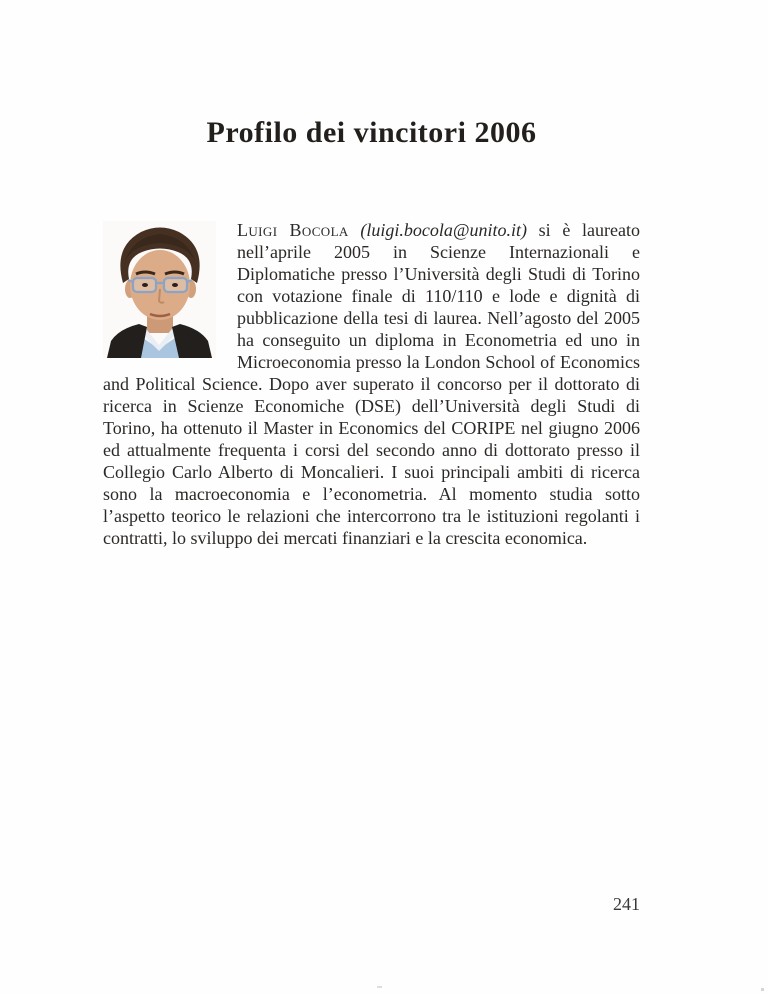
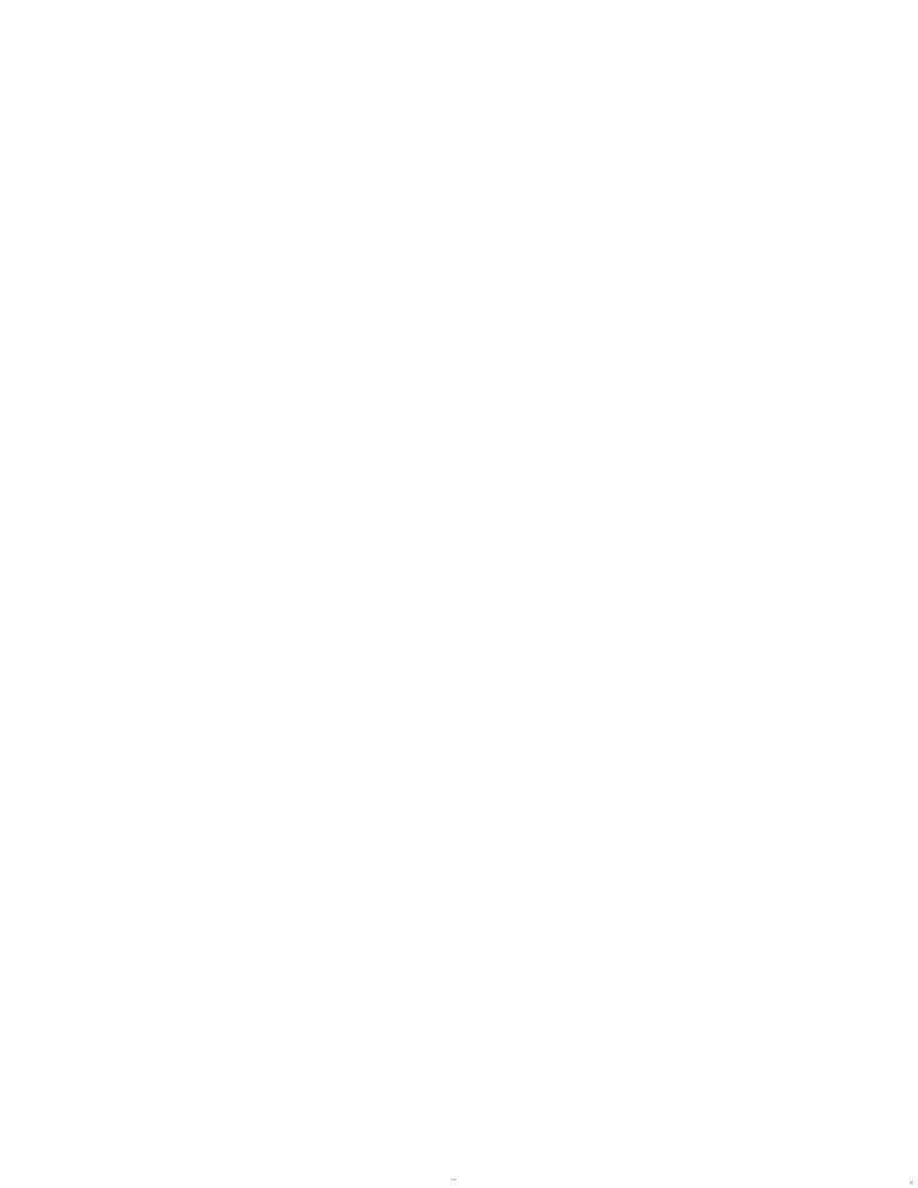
- Profilo dei vincitori 2006
- Luigi Bocola (luigi.bocola@unito.it) si è laureato nell’aprile 2005 in Scienze Internazionali e Diplomatiche presso l’Università degli Studi di Torino con votazione finale di 110/110 e lode e dignità di pubblicazione della tesi di laurea. Nell’agosto del 2005 ha conseguito un diploma in Econometria ed uno in Microeconomia presso la London School of Economics and Political Science. Dopo aver superato il concorso per il dottorato di ricerca in Scienze Economiche (DSE) dell’Università degli Studi di Torino, ha ottenuto il Master in Economics del CORIPE nel giugno 2006 ed attualmente frequenta i corsi del secondo anno di dottorato presso il Collegio Carlo Alberto di Moncalieri. I suoi principali ambiti di ricerca sono la macroeconomia e l’econometria. Al momento studia sotto l’aspetto teorico le relazioni che intercorrono tra le istituzioni regolanti i contratti, lo sviluppo dei mercati finanziari e la crescita economica.
- 241
